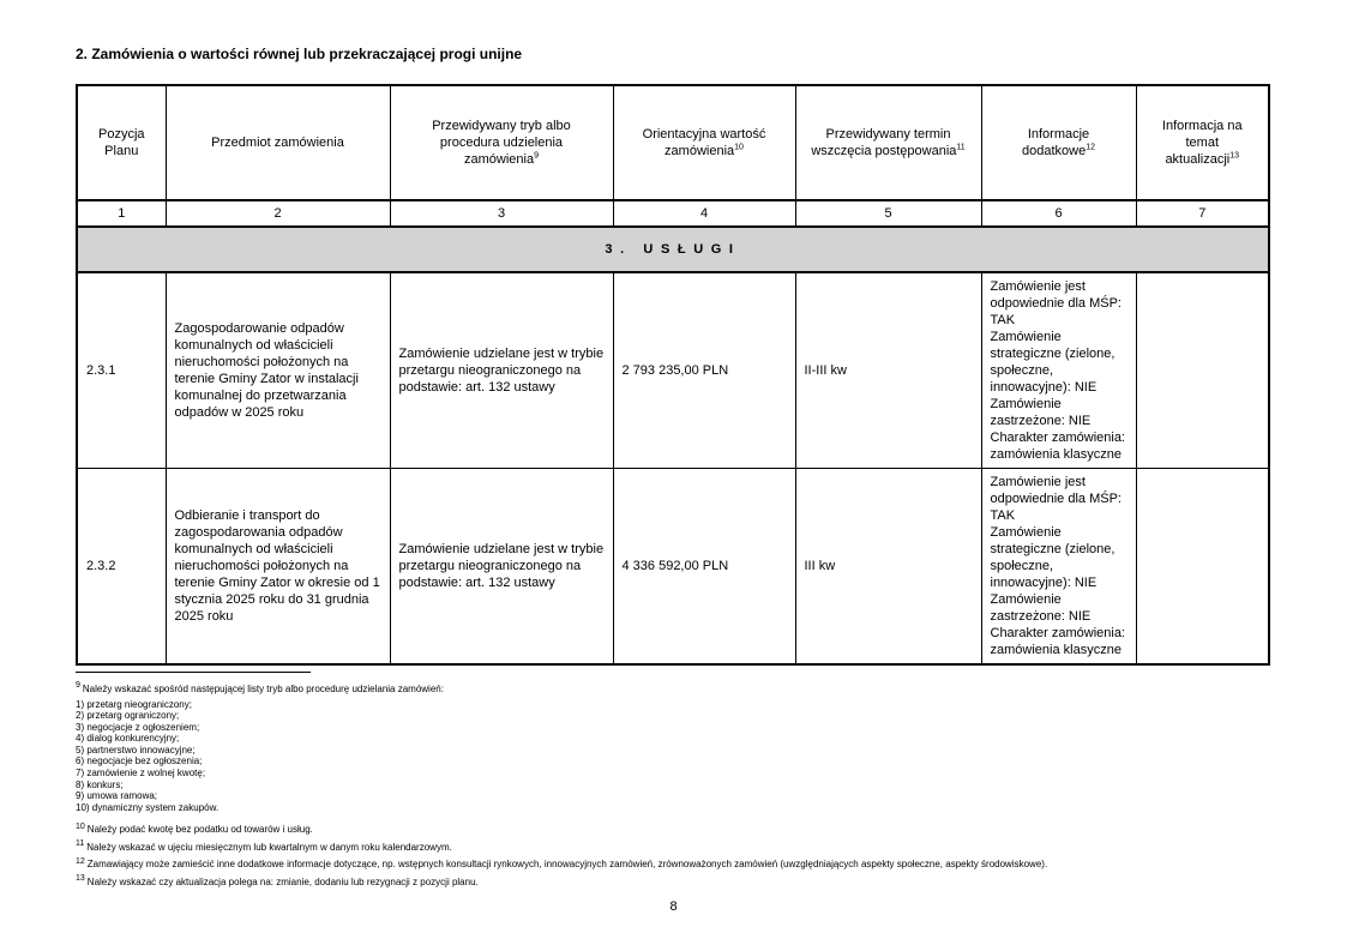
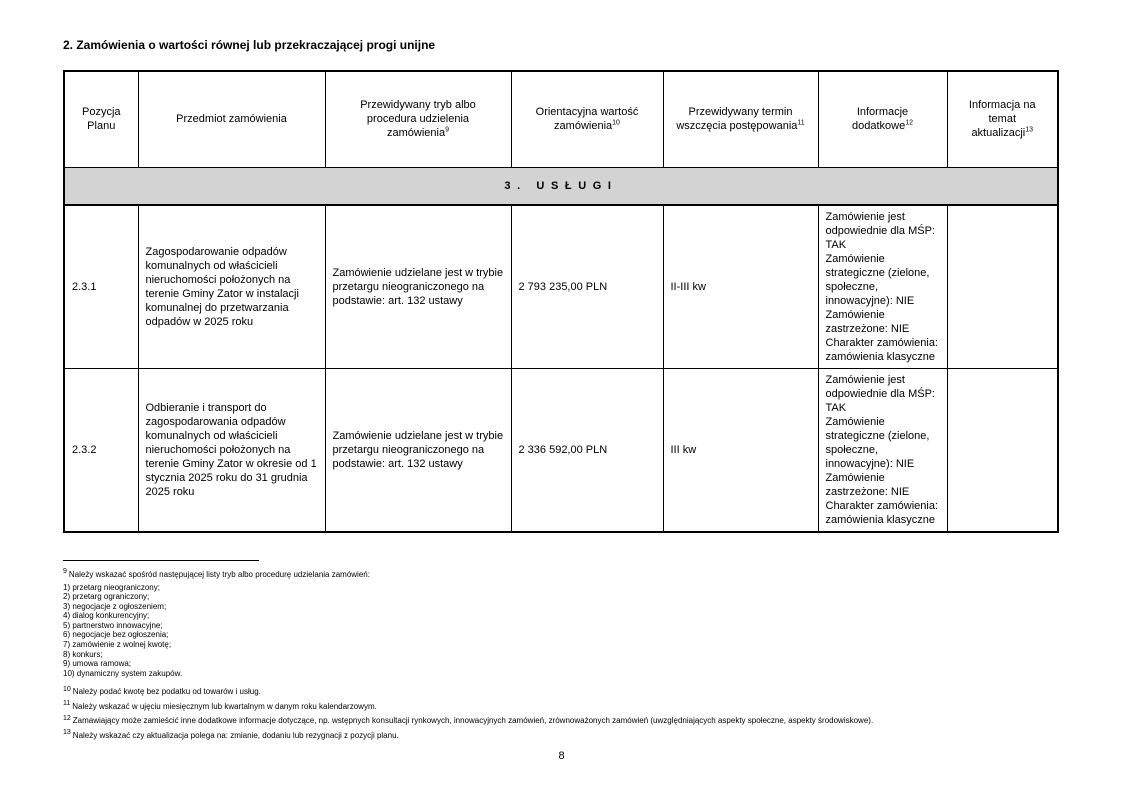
  2. Zamówienia o wartości równej lub przekraczającej progi unijne
  Pozycja Planu	Przedmiot zamówienia	Przewidywany tryb albo procedura udzielenia zamówienia	Orientacyjna wartość zamówienia	Przewidywany termin wszczęcia postępowania	Informacje dodatkowe	Informacja na temat aktualizacji
- 1	2	3	4	5	6	7
  3. USŁUGI
  2.3.1	Zagospodarowanie odpadów komunalnych od właścicieli nieruchomości położonych na terenie Gminy Zator w instalacji komunalnej do przetwarzania odpadów w 2025 roku	Zamówienie udzielane jest w trybie przetargu nieograniczonego na podstawie: art. 132 ustawy	2 793 235,00 PLN	II-III kw	Zamówienie jest odpowiednie dla MŚP: TAK Zamówienie strategiczne (zielone, społeczne, innowacyjne): NIE Zamówienie zastrzeżone: NIE Charakter zamówienia: zamówienia klasyczne
- 2.3.2	Odbieranie i transport do zagospodarowania odpadów komunalnych od właścicieli nieruchomości położonych na terenie Gminy Zator w okresie od 1 stycznia 2025 roku do 31 grudnia 2025 roku	Zamówienie udzielane jest w trybie przetargu nieograniczonego na podstawie: art. 132 ustawy	4 336 592,00 PLN	III kw	Zamówienie jest odpowiednie dla MŚP: TAK Zamówienie strategiczne (zielone, społeczne, innowacyjne): NIE Zamówienie zastrzeżone: NIE Charakter zamówienia: zamówienia klasyczne
+ 2.3.2	Odbieranie i transport do zagospodarowania odpadów komunalnych od właścicieli nieruchomości położonych na terenie Gminy Zator w okresie od 1 stycznia 2025 roku do 31 grudnia 2025 roku	Zamówienie udzielane jest w trybie przetargu nieograniczonego na podstawie: art. 132 ustawy	2 336 592,00 PLN	III kw	Zamówienie jest odpowiednie dla MŚP: TAK Zamówienie strategiczne (zielone, społeczne, innowacyjne): NIE Zamówienie zastrzeżone: NIE Charakter zamówienia: zamówienia klasyczne
  Należy wskazać spośród następującej listy tryb albo procedurę udzielania zamówień:
  1) przetarg nieograniczony;
  2) przetarg ograniczony;
  3) negocjacje z ogłoszeniem;
  4) dialog konkurencyjny;
  5) partnerstwo innowacyjne;
  6) negocjacje bez ogłoszenia;
  7) zamówienie z wolnej kwotę;
  8) konkurs;
  9) umowa ramowa;
  10) dynamiczny system zakupów.
  Należy podać kwotę bez podatku od towarów i usług.
  Należy wskazać w ujęciu miesięcznym lub kwartalnym w danym roku kalendarzowym.
  Zamawiający może zamieścić inne dodatkowe informacje dotyczące, np. wstępnych konsultacji rynkowych, innowacyjnych zamówień, zrównoważonych zamówień (uwzględniających aspekty społeczne, aspekty środowiskowe).
  Należy wskazać czy aktualizacja polega na: zmianie, dodaniu lub rezygnacji z pozycji planu.
  8
